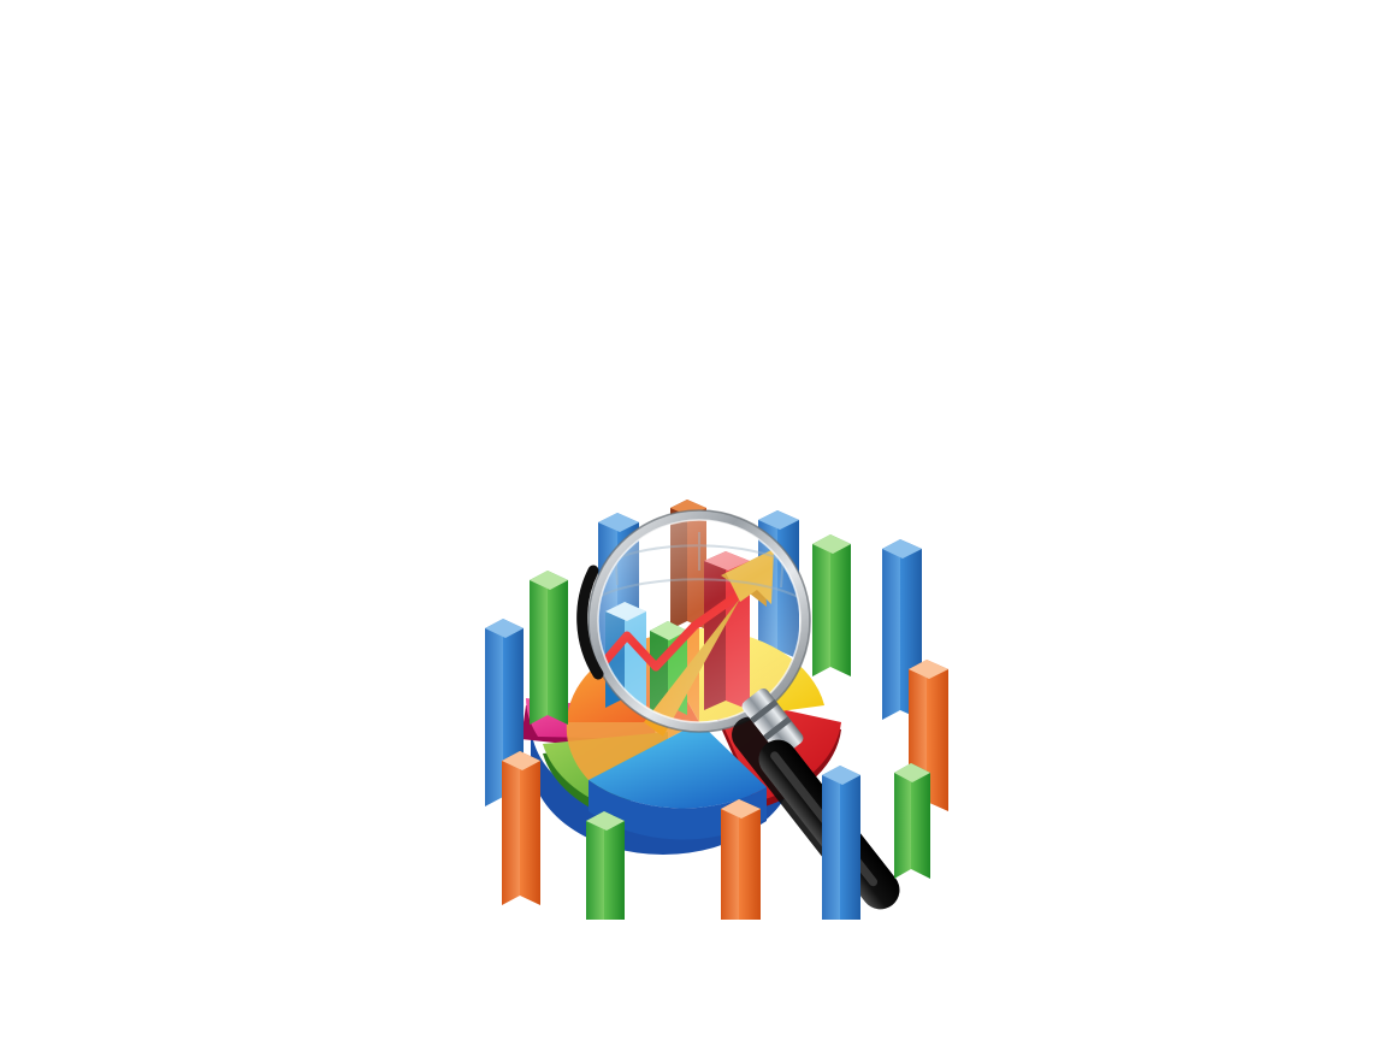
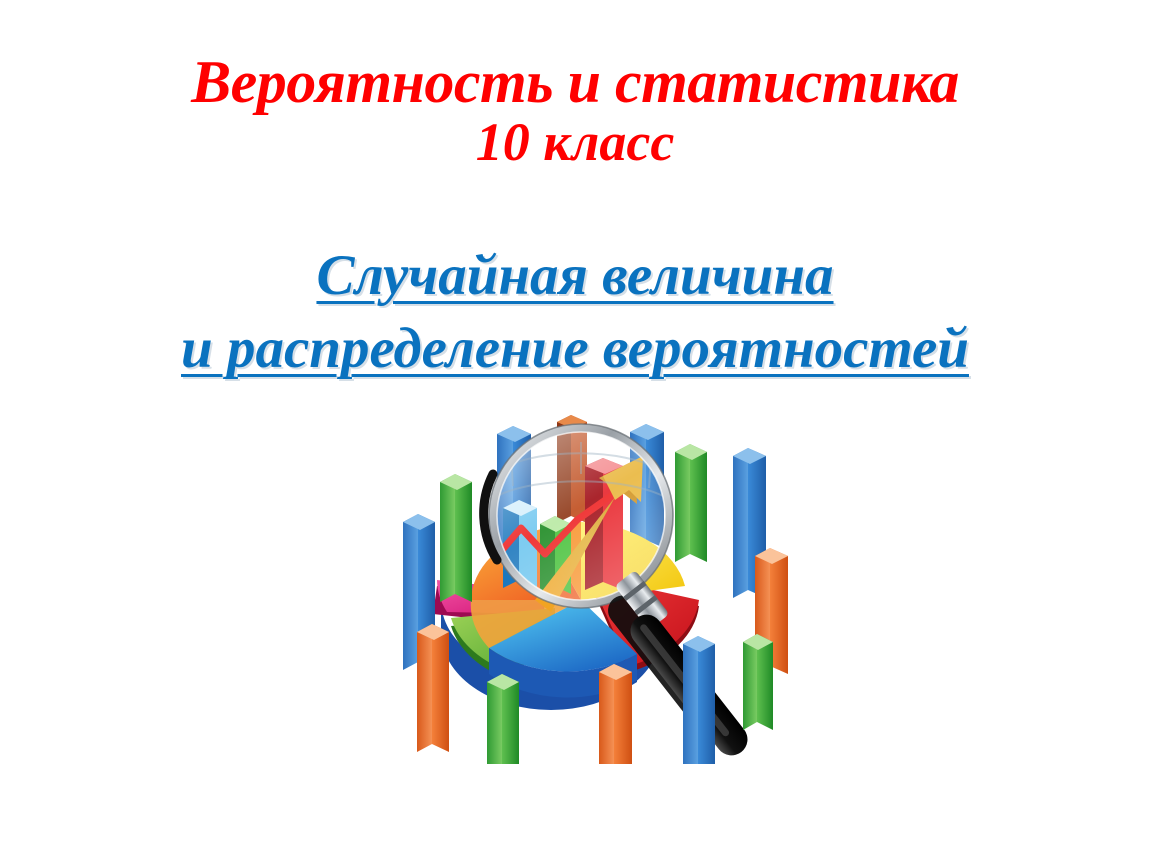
+ Вероятность и статистика
+ 10 класс
+ Случайная величина
+ и распределение вероятностей
